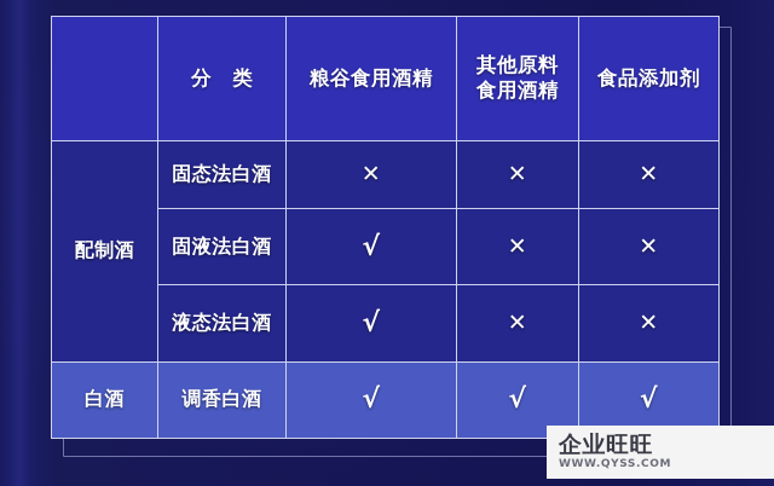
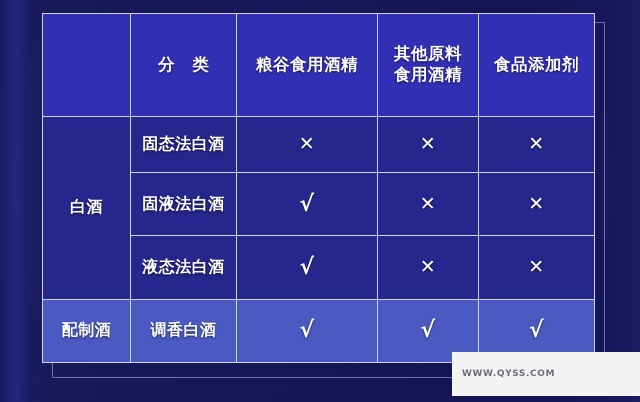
  	分 类	粮谷食用酒精	其他原料 食用酒精	食品添加剂
- 配制酒	固态法白酒	✕	✕	✕
+ 白酒	固态法白酒	✕	✕	✕
  固液法白酒	√	✕	✕
  液态法白酒	√	✕	✕
- 白酒	调香白酒	√	√	√
+ 配制酒	调香白酒	√	√	√
- 企业旺旺
  WWW.QYSS.COM
